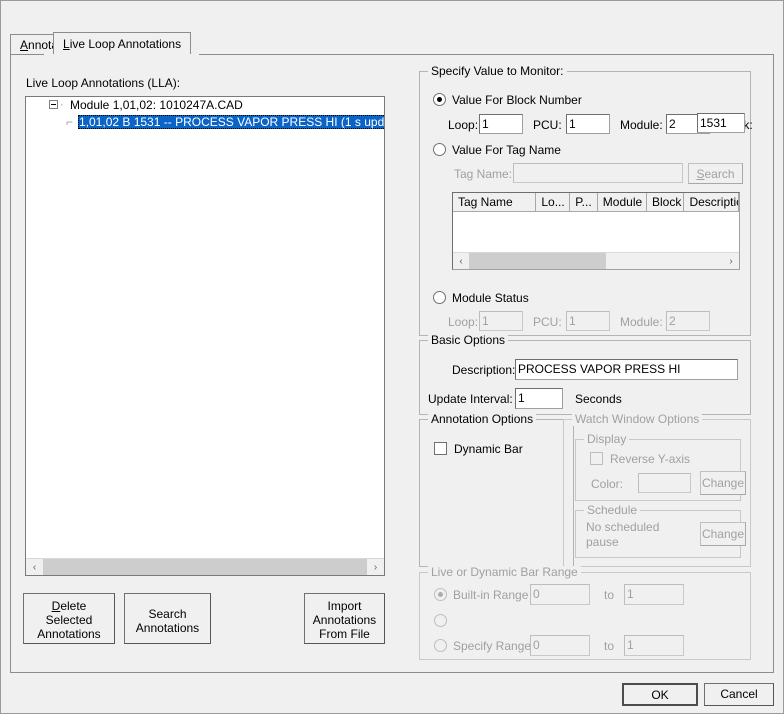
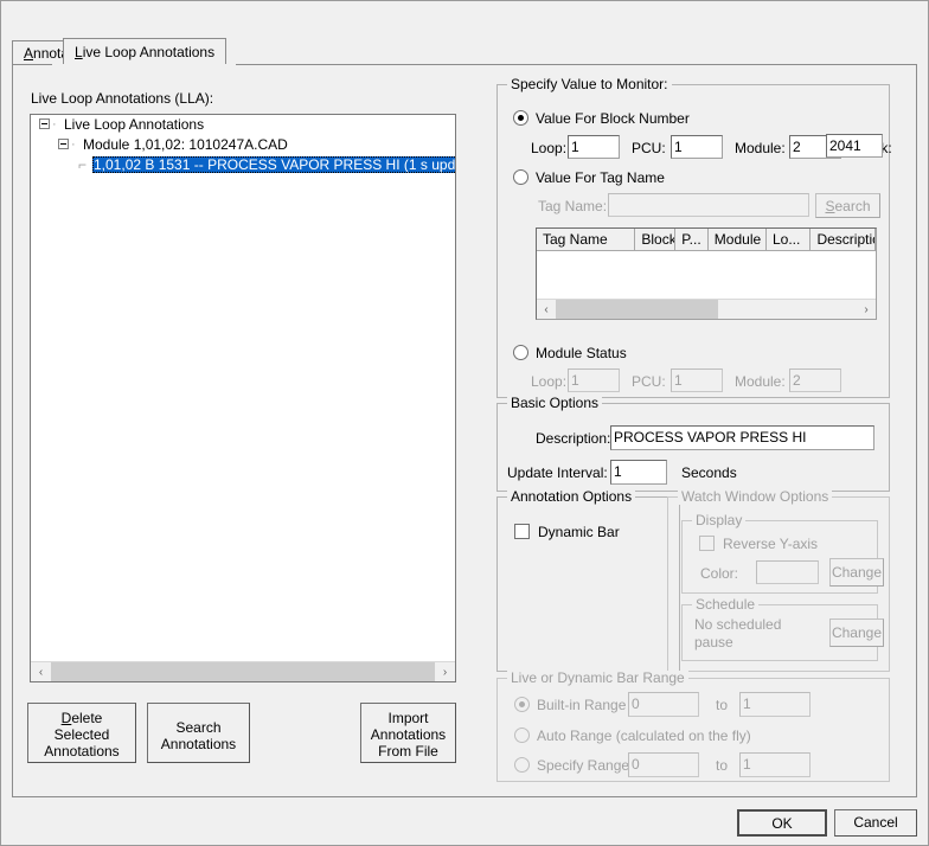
  Live Loop Annotations
  Live Loop Annotations (LLA):
+ · Live Loop Annotations
  · Module 1,01,02: 1010247A.CAD
  ⌐ 1,01,02 B 1531 -- PROCESS VAPOR PRESS HI (1 s upd
  ‹
  ›
  Delete
  Selected
  Annotations
  Search
  Annotations
  Import
  Annotations
  From File
  Specify Value to Monitor:
  Value For Block Number
  Loop:
  1
  PCU:
  1
  Module:
  2
  Value For Tag Name
  Tag Name:
  S
  earch
  Tag Name
- Lo...
+ Block
  P...
  Module
- Block
+ Lo...
  Descripti
  ‹
  ›
  Module Status
  Loop:
  1
  PCU:
  1
  Module:
  2
- 1531
+ 2041
  Basic Options
  Description:
  PROCESS VAPOR PRESS HI
  Update Interval:
  1
  Seconds
  Annotation Options
  Dynamic Bar
  Watch Window Options
  Display
  Reverse Y-axis
  Color:
  Change
  Schedule
  No scheduled
  pause
  Change
  Live or Dynamic Bar Range
  Built-in Range
  0
  to
  1
+ Auto Range (calculated on the fly)
  Specify Range
  0
  to
  1
  OK
  Cancel
